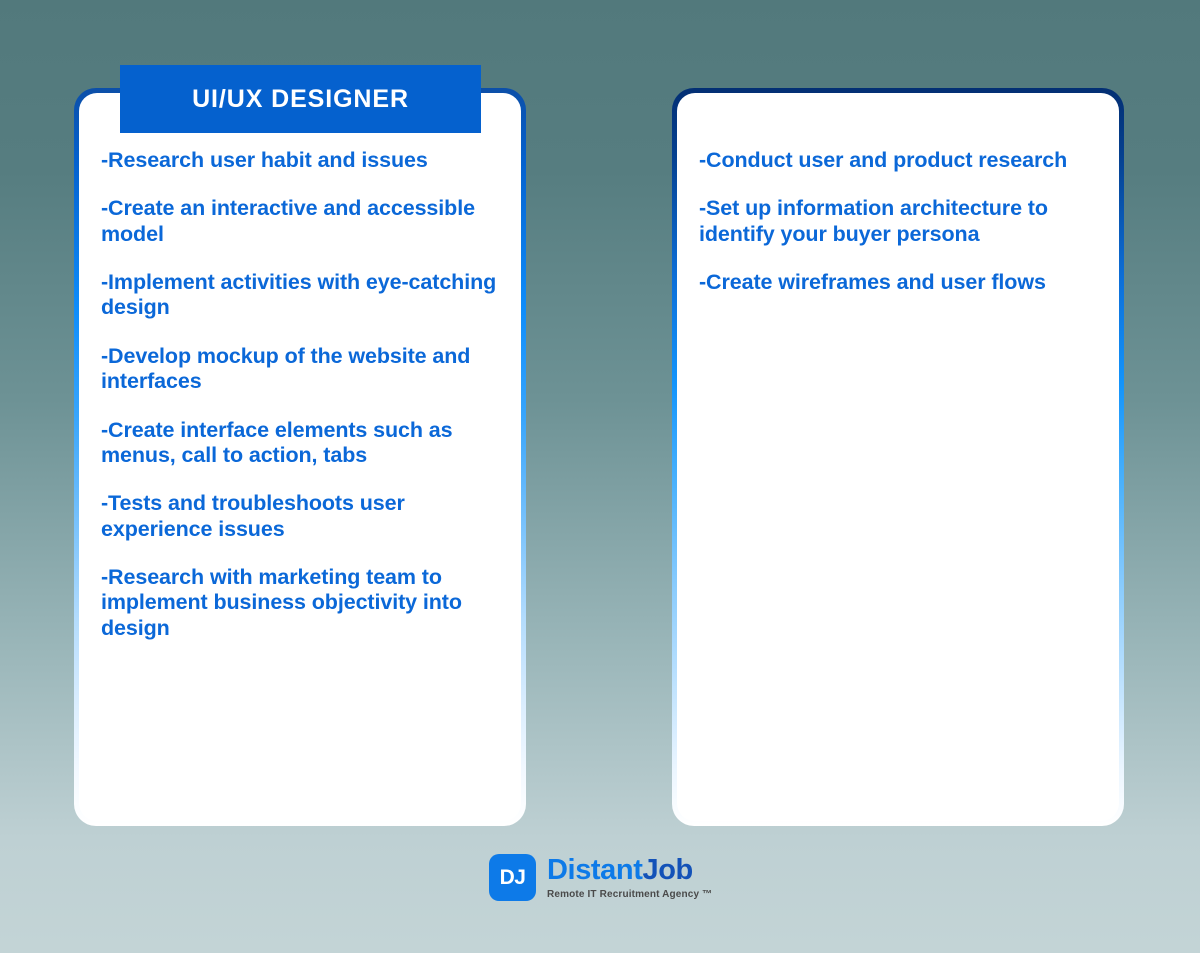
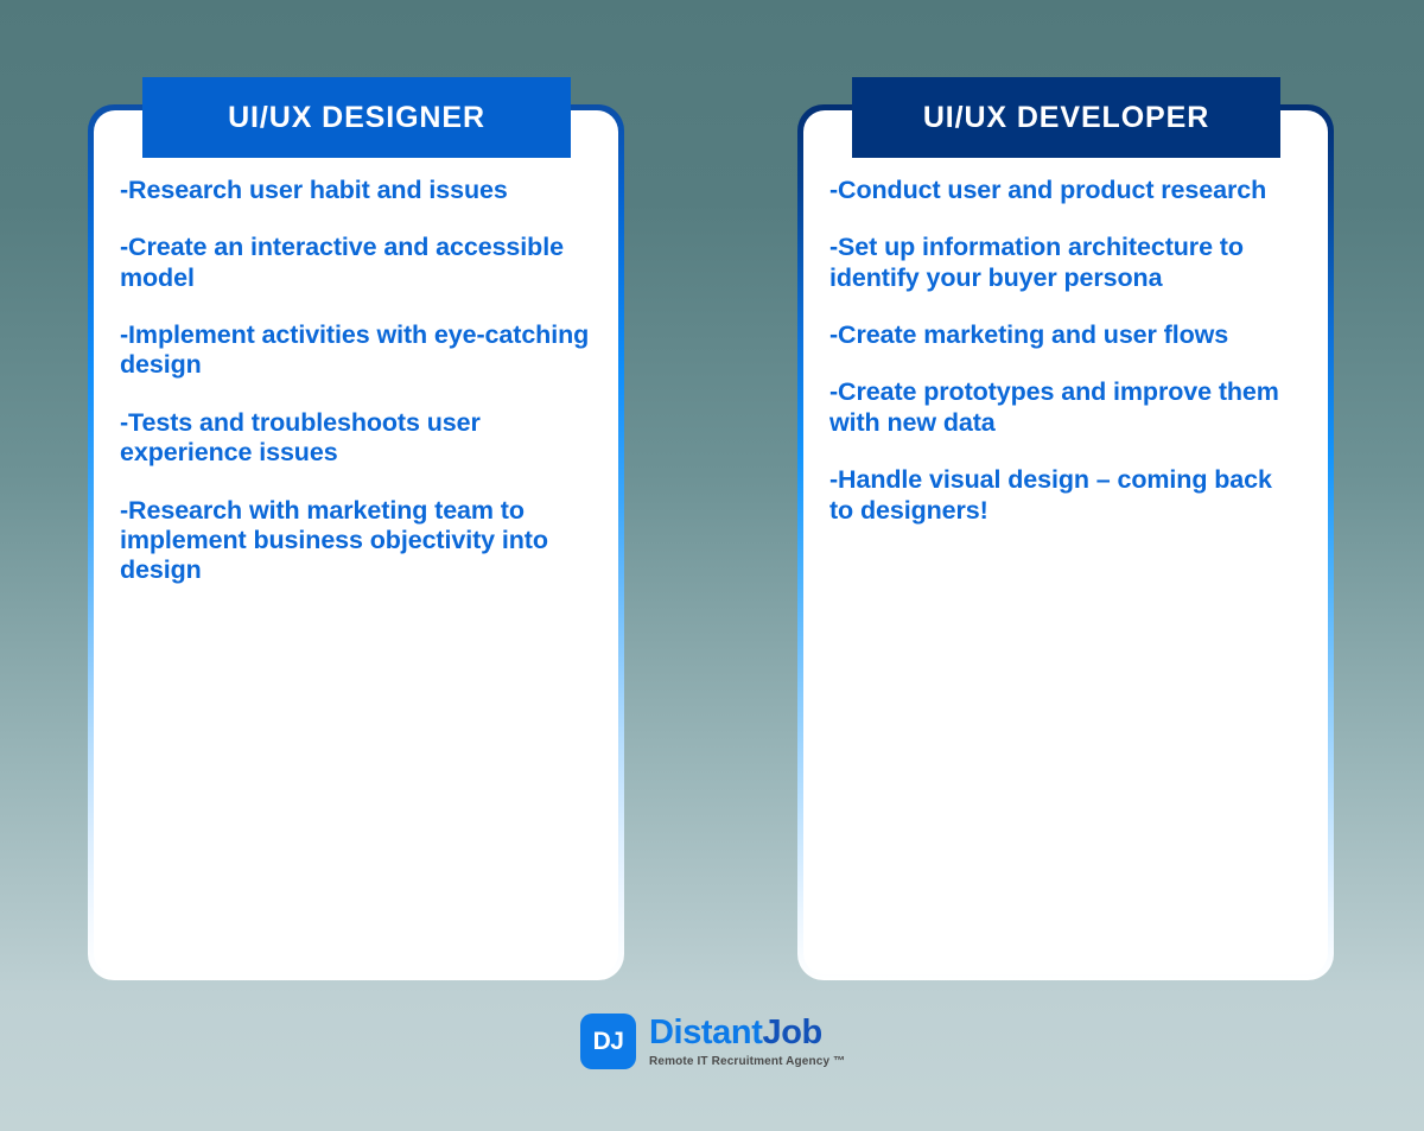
  -Research user habit and issues
  -Create an interactive and accessible model
  -Implement activities with eye-catching design
- -Develop mockup of the website and interfaces
- -Create interface elements such as menus, call to action, tabs
  -Tests and troubleshoots user experience issues
  -Research with marketing team to implement business objectivity into design
  -Conduct user and product research
  -Set up information architecture to identify your buyer persona
- -Create wireframes and user flows
+ -Create marketing and user flows
+ -Create prototypes and improve them with new data
+ -Handle visual design – coming back to designers!
  UI/UX DESIGNER
+ UI/UX DEVELOPER
  DJ
  DistantJob
  Remote IT Recruitment Agency ™
